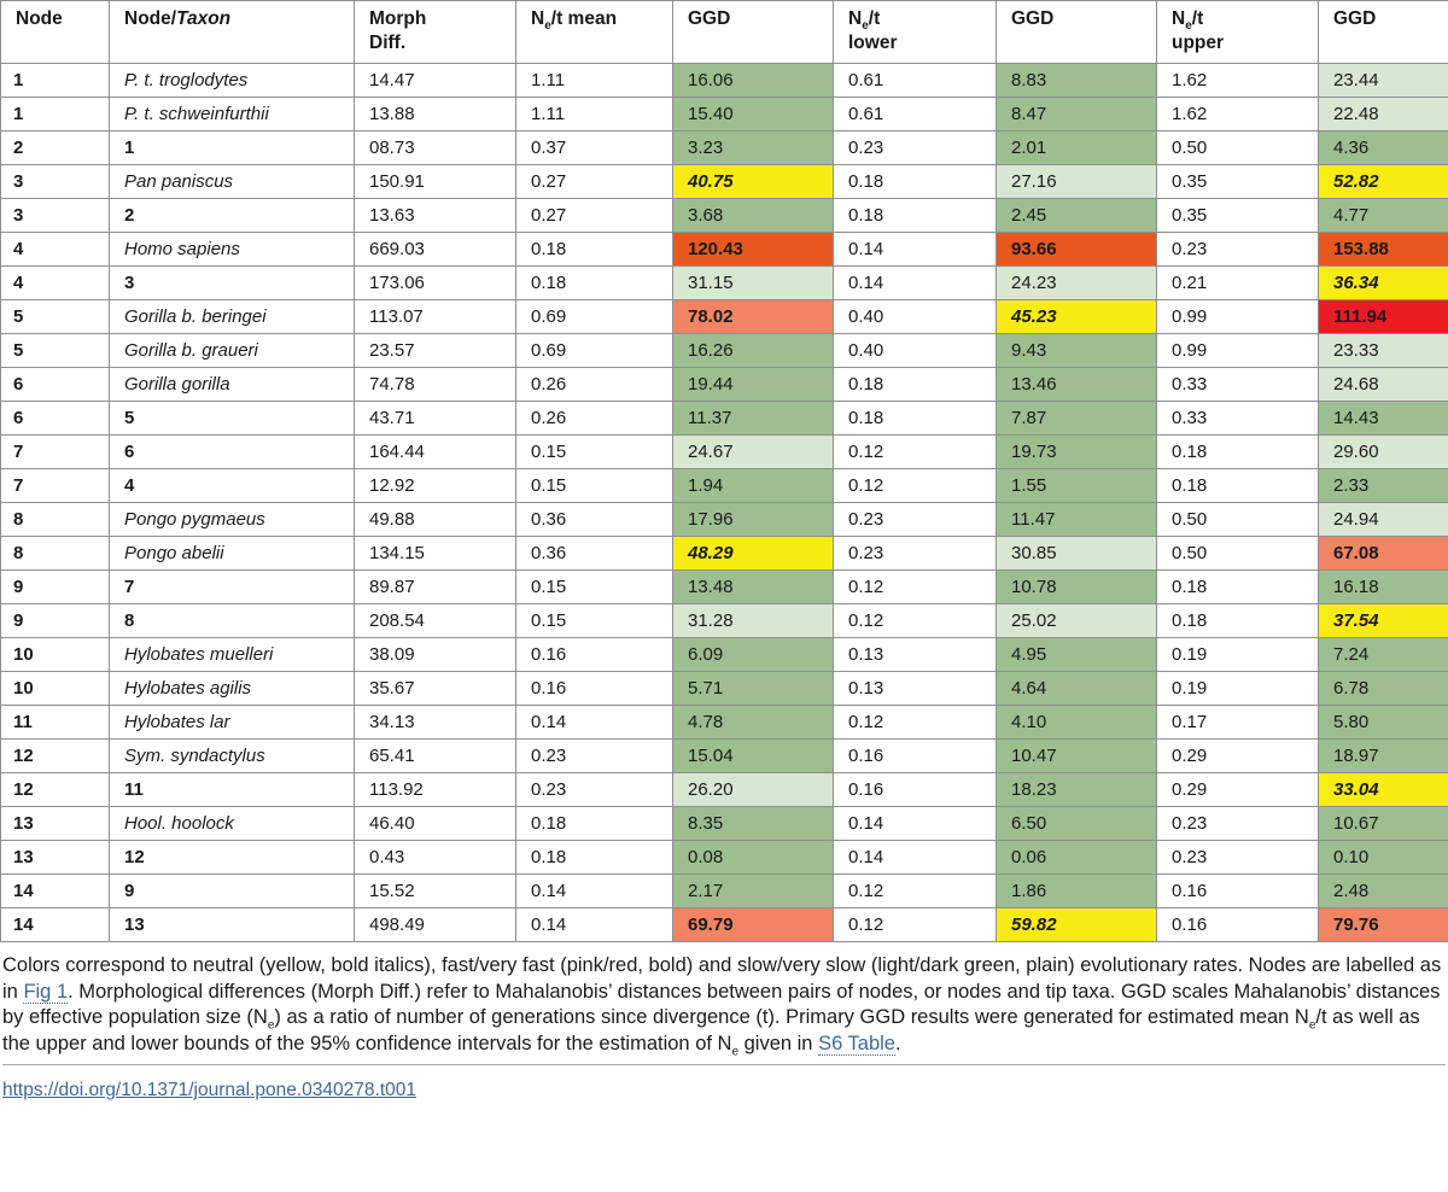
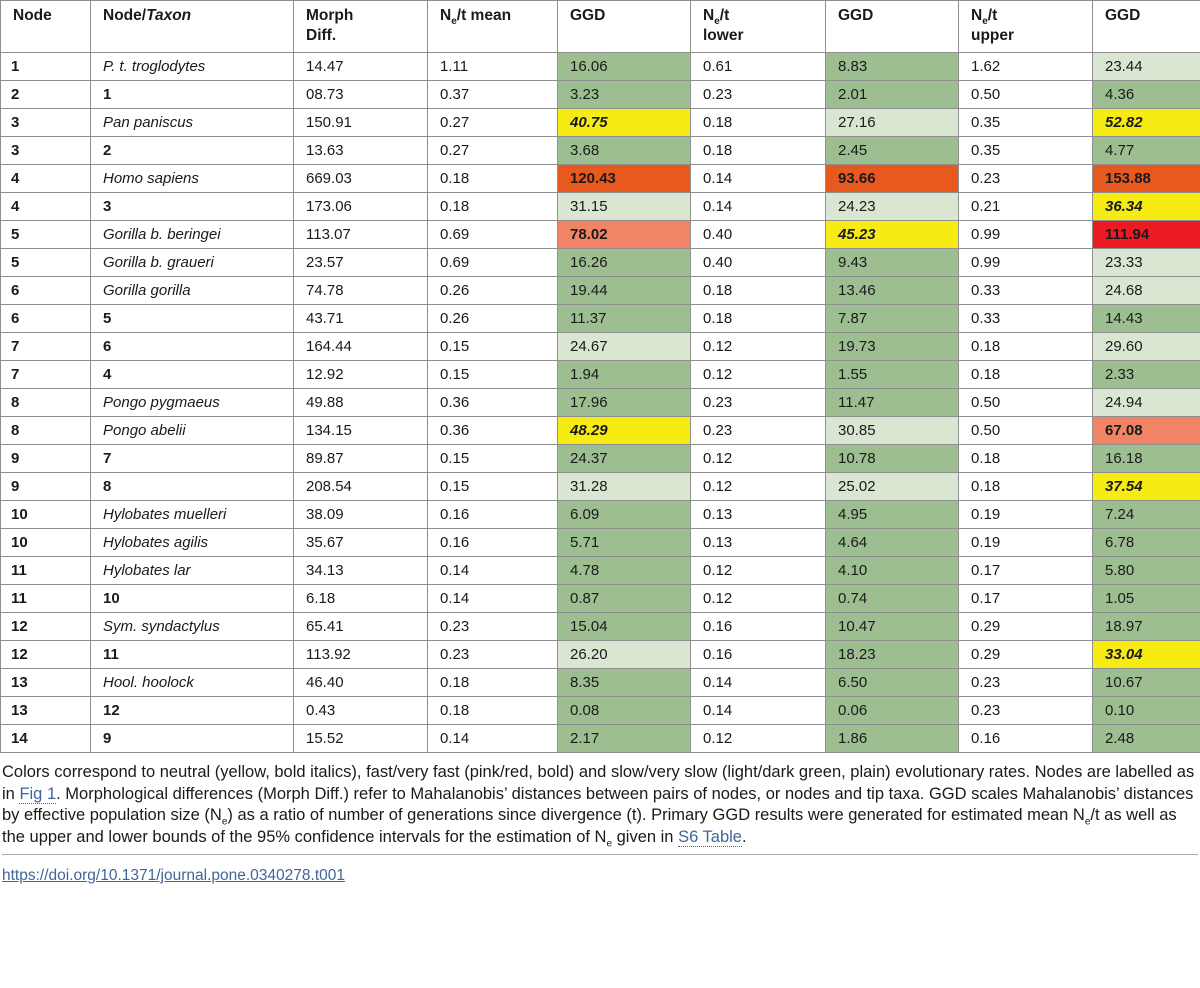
  Node	Node/Taxon	MorphDiff.	Ne/t mean	GGD	Ne/tlower	GGD	Ne/tupper	GGD
  1	P. t. troglodytes	14.47	1.11	16.06	0.61	8.83	1.62	23.44
- 1	P. t. schweinfurthii	13.88	1.11	15.40	0.61	8.47	1.62	22.48
  2	1	08.73	0.37	3.23	0.23	2.01	0.50	4.36
  3	Pan paniscus	150.91	0.27	40.75	0.18	27.16	0.35	52.82
  3	2	13.63	0.27	3.68	0.18	2.45	0.35	4.77
  4	Homo sapiens	669.03	0.18	120.43	0.14	93.66	0.23	153.88
  4	3	173.06	0.18	31.15	0.14	24.23	0.21	36.34
  5	Gorilla b. beringei	113.07	0.69	78.02	0.40	45.23	0.99	111.94
  5	Gorilla b. graueri	23.57	0.69	16.26	0.40	9.43	0.99	23.33
  6	Gorilla gorilla	74.78	0.26	19.44	0.18	13.46	0.33	24.68
  6	5	43.71	0.26	11.37	0.18	7.87	0.33	14.43
  7	6	164.44	0.15	24.67	0.12	19.73	0.18	29.60
  7	4	12.92	0.15	1.94	0.12	1.55	0.18	2.33
  8	Pongo pygmaeus	49.88	0.36	17.96	0.23	11.47	0.50	24.94
  8	Pongo abelii	134.15	0.36	48.29	0.23	30.85	0.50	67.08
- 9	7	89.87	0.15	13.48	0.12	10.78	0.18	16.18
+ 9	7	89.87	0.15	24.37	0.12	10.78	0.18	16.18
  9	8	208.54	0.15	31.28	0.12	25.02	0.18	37.54
  10	Hylobates muelleri	38.09	0.16	6.09	0.13	4.95	0.19	7.24
  10	Hylobates agilis	35.67	0.16	5.71	0.13	4.64	0.19	6.78
  11	Hylobates lar	34.13	0.14	4.78	0.12	4.10	0.17	5.80
+ 11	10	6.18	0.14	0.87	0.12	0.74	0.17	1.05
  12	Sym. syndactylus	65.41	0.23	15.04	0.16	10.47	0.29	18.97
  12	11	113.92	0.23	26.20	0.16	18.23	0.29	33.04
  13	Hool. hoolock	46.40	0.18	8.35	0.14	6.50	0.23	10.67
  13	12	0.43	0.18	0.08	0.14	0.06	0.23	0.10
  14	9	15.52	0.14	2.17	0.12	1.86	0.16	2.48
- 14	13	498.49	0.14	69.79	0.12	59.82	0.16	79.76
  Colors correspond to neutral (yellow, bold italics), fast/very fast (pink/red, bold) and slow/very slow (light/dark green, plain) evolutionary rates. Nodes are labelled as in Fig 1. Morphological differences (Morph Diff.) refer to Mahalanobis’ distances between pairs of nodes, or nodes and tip taxa. GGD scales Mahalanobis’ distances by effective population size (Ne) as a ratio of number of generations since divergence (t). Primary GGD results were generated for estimated mean Ne/t as well as the upper and lower bounds of the 95% confidence intervals for the estimation of Ne given in S6 Table.
  https://doi.org/10.1371/journal.pone.0340278.t001
